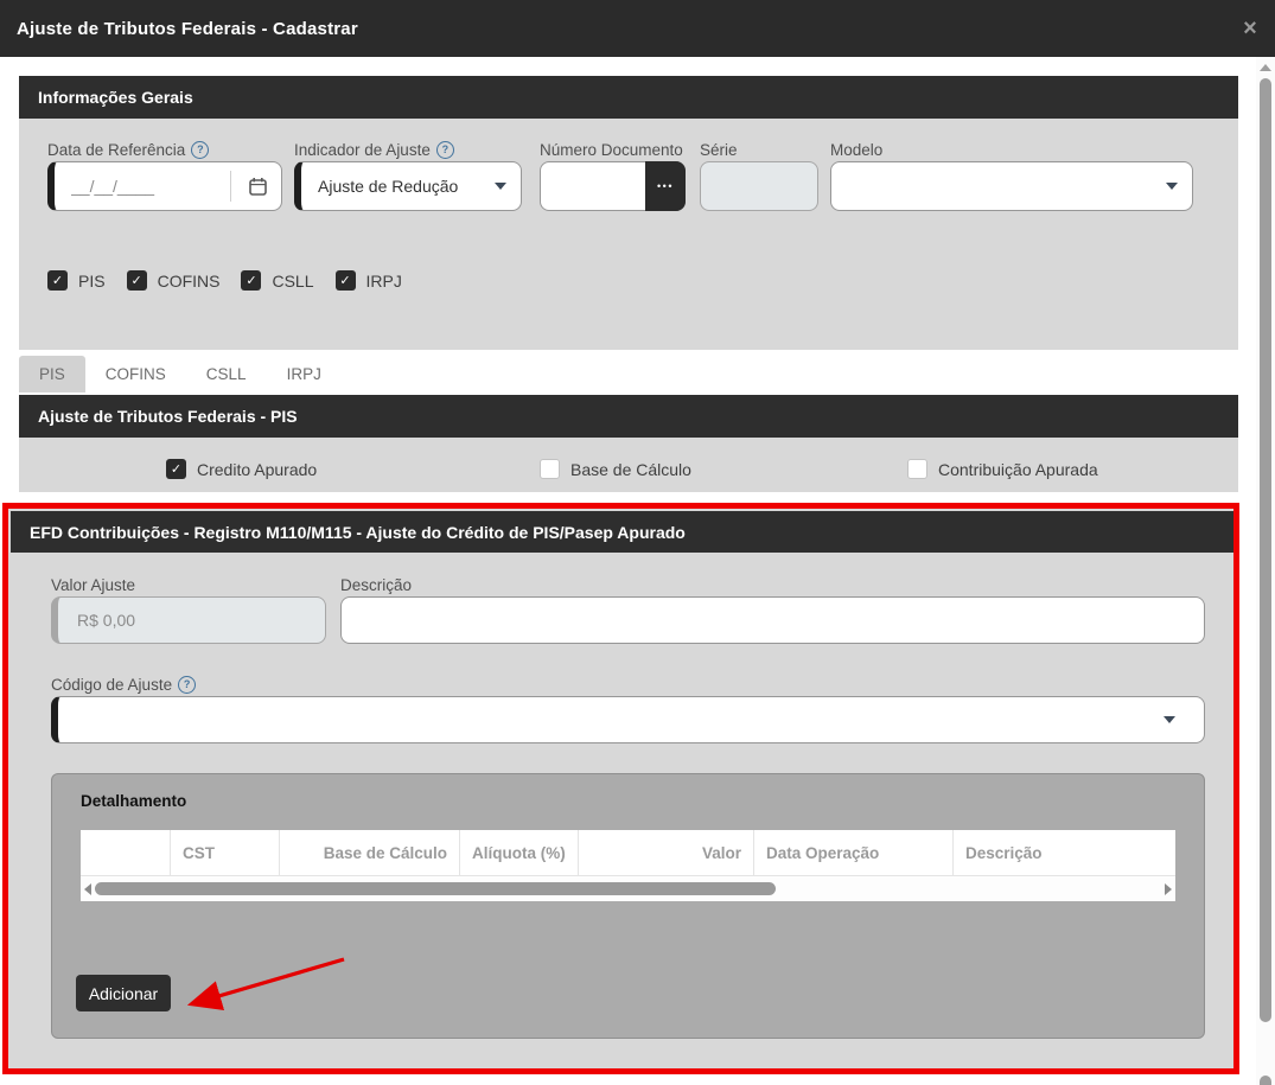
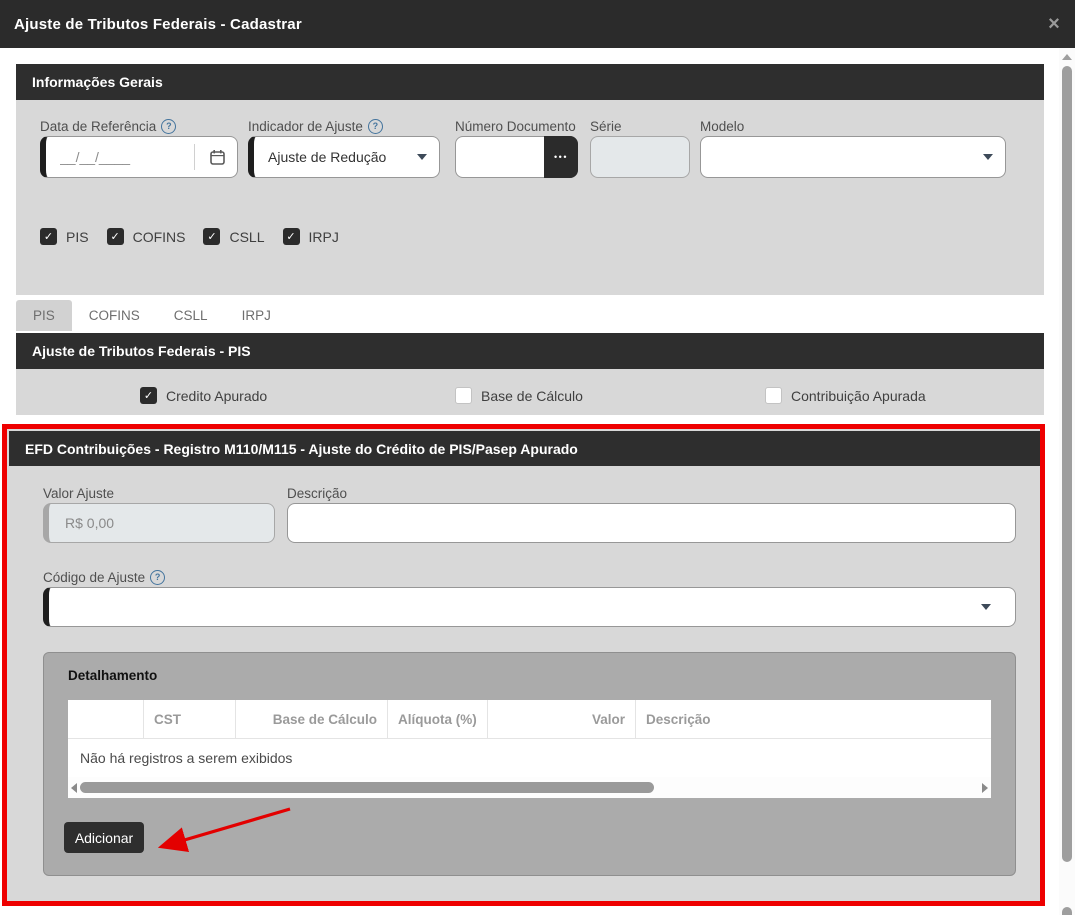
  Ajuste de Tributos Federais - Cadastrar
  ×
  Informações Gerais
  Data de Referência
  ?
  Indicador de Ajuste
  ?
  Número Documento
  Série
  Modelo
  __/__/____
  Ajuste de Redução
  •••
  PIS
  COFINS
  CSLL
  IRPJ
  PIS
  COFINS
  CSLL
  IRPJ
  Ajuste de Tributos Federais - PIS
  Credito Apurado
  Base de Cálculo
  Contribuição Apurada
  EFD Contribuições - Registro M110/M115 - Ajuste do Crédito de PIS/Pasep Apurado
  Valor Ajuste
  Descrição
  R$ 0,00
  Código de Ajuste
  ?
  Detalhamento
  CST
  Base de Cálculo
  Alíquota (%)
  Valor
- Data Operação
  Descrição
+ Não há registros a serem exibidos
  Adicionar
